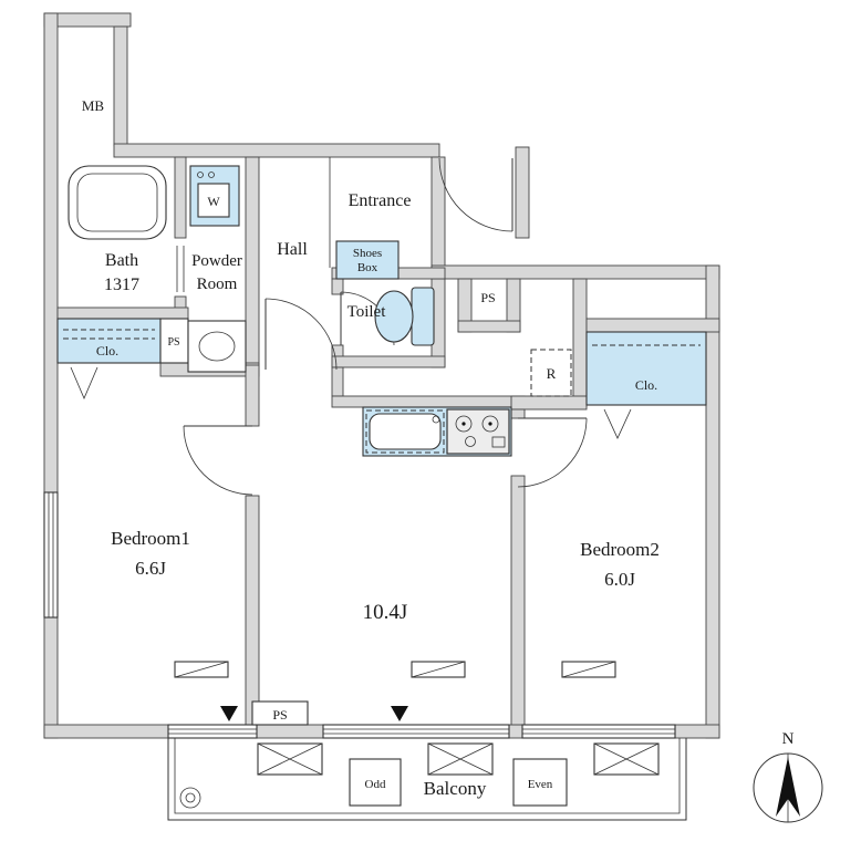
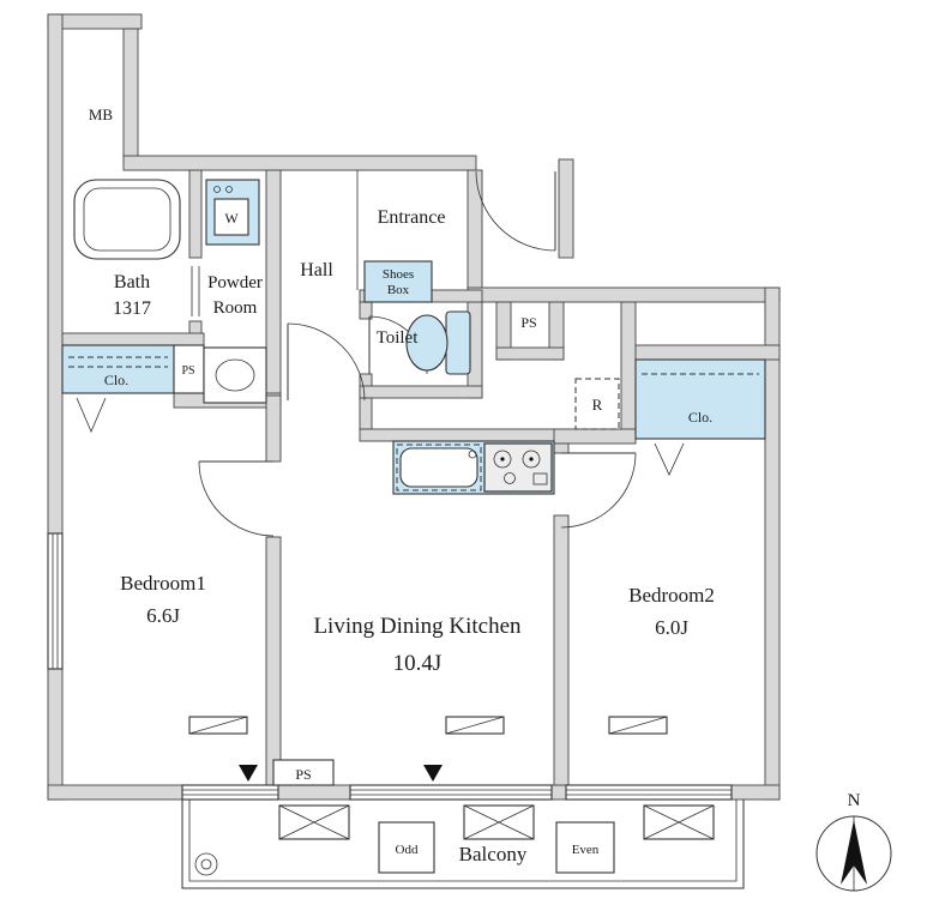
  W
  Clo.
  PS
  Shoes
  Box
  R
  Clo.
  PS
  Odd
  Even
  Balcony
  N
  MB
  Bath
  1317
  Powder
  Room
  Hall
  Entrance
  Toilet
  PS
  Bedroom1
  6.6J
+ Living Dining Kitchen
  10.4J
  Bedroom2
  6.0J
